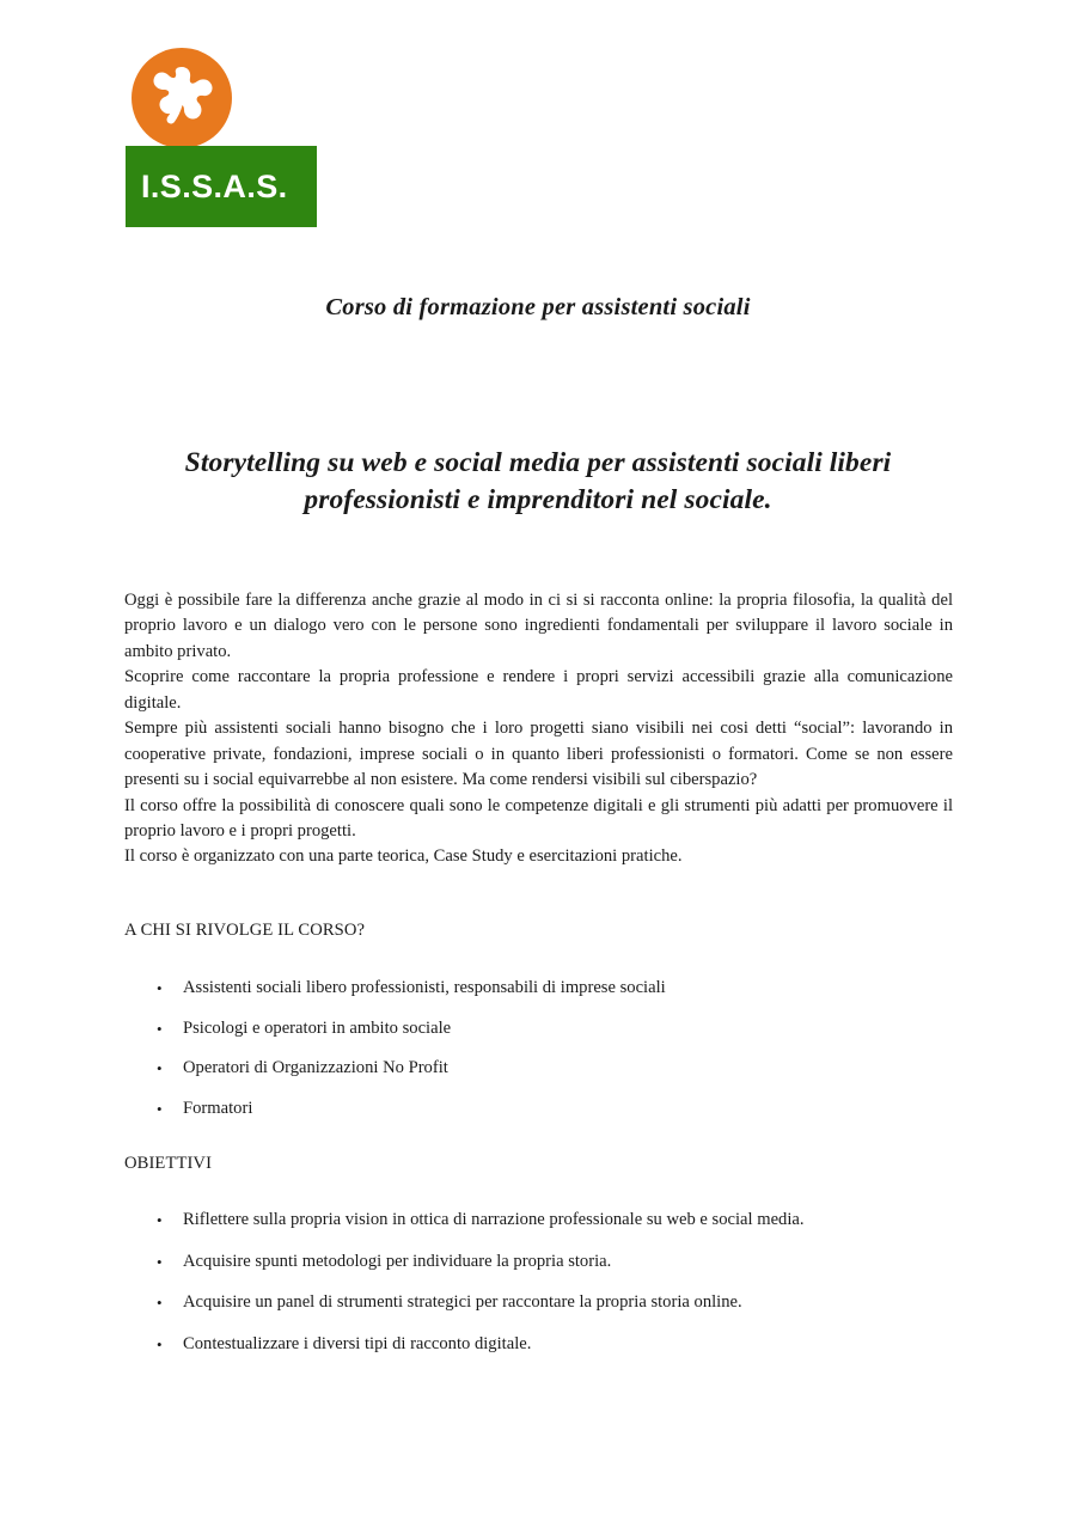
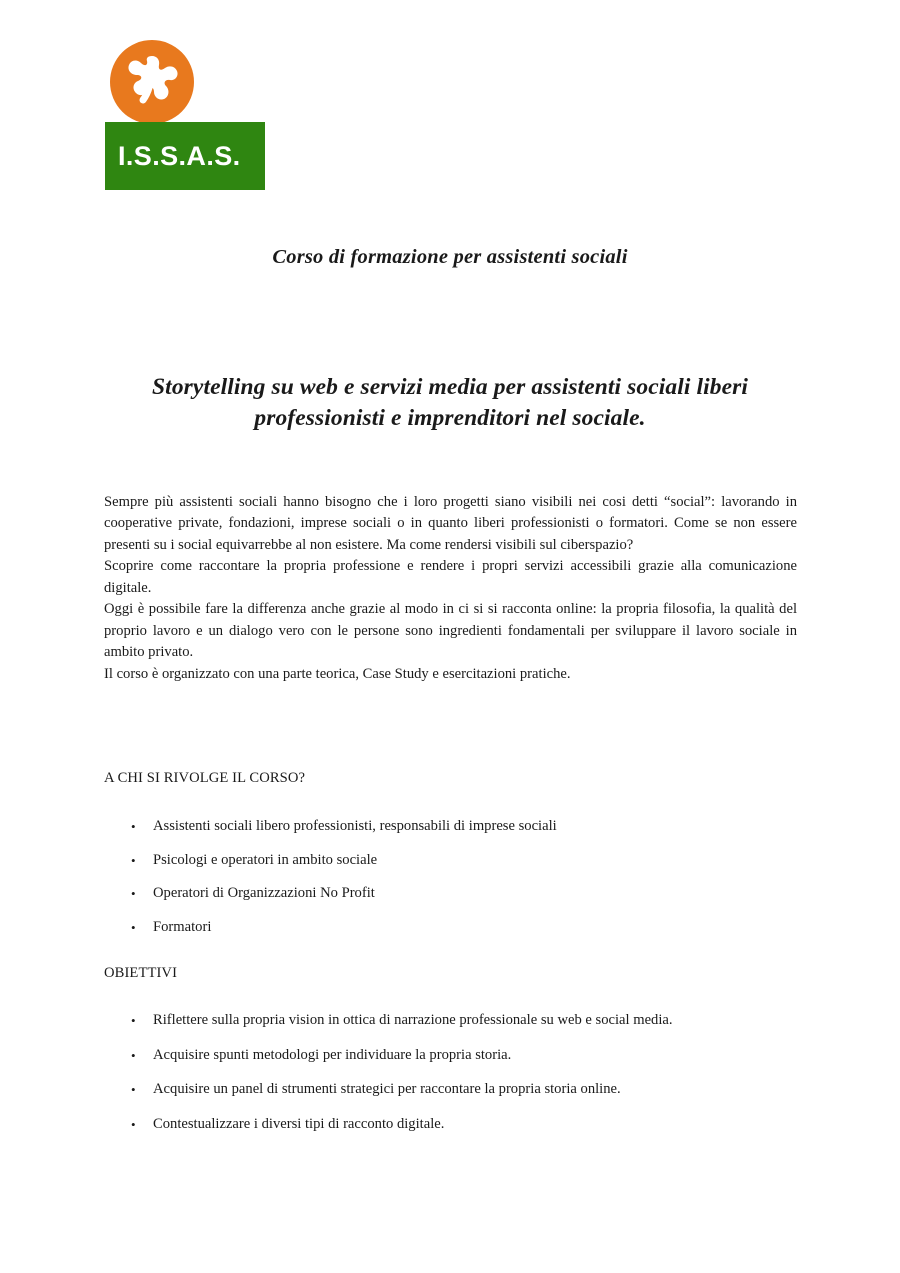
  I.S.S.A.S.
  Corso di formazione per assistenti sociali
- Storytelling su web e social media per assistenti sociali liberi professionisti e imprenditori nel sociale.
+ Storytelling su web e servizi media per assistenti sociali liberi professionisti e imprenditori nel sociale.
- Oggi è possibile fare la differenza anche grazie al modo in ci si si racconta online: la propria filosofia, la qualità del proprio lavoro e un dialogo vero con le persone sono ingredienti fondamentali per sviluppare il lavoro sociale in ambito privato.
+ Sempre più assistenti sociali hanno bisogno che i loro progetti siano visibili nei cosi detti “social”: lavorando in cooperative private, fondazioni, imprese sociali o in quanto liberi professionisti o formatori. Come se non essere presenti su i social equivarrebbe al non esistere. Ma come rendersi visibili sul ciberspazio?
  Scoprire come raccontare la propria professione e rendere i propri servizi accessibili grazie alla comunicazione digitale.
- Sempre più assistenti sociali hanno bisogno che i loro progetti siano visibili nei cosi detti “social”: lavorando in cooperative private, fondazioni, imprese sociali o in quanto liberi professionisti o formatori. Come se non essere presenti su i social equivarrebbe al non esistere. Ma come rendersi visibili sul ciberspazio?
+ Oggi è possibile fare la differenza anche grazie al modo in ci si si racconta online: la propria filosofia, la qualità del proprio lavoro e un dialogo vero con le persone sono ingredienti fondamentali per sviluppare il lavoro sociale in ambito privato.
- Il corso offre la possibilità di conoscere quali sono le competenze digitali e gli strumenti più adatti per promuovere il proprio lavoro e i propri progetti.
  Il corso è organizzato con una parte teorica, Case Study e esercitazioni pratiche.
  A CHI SI RIVOLGE IL CORSO?
  Assistenti sociali libero professionisti, responsabili di imprese sociali
  Psicologi e operatori in ambito sociale
  Operatori di Organizzazioni No Profit
  Formatori
  OBIETTIVI
  Riflettere sulla propria vision in ottica di narrazione professionale su web e social media.
  Acquisire spunti metodologi per individuare la propria storia.
  Acquisire un panel di strumenti strategici per raccontare la propria storia online.
  Contestualizzare i diversi tipi di racconto digitale.
